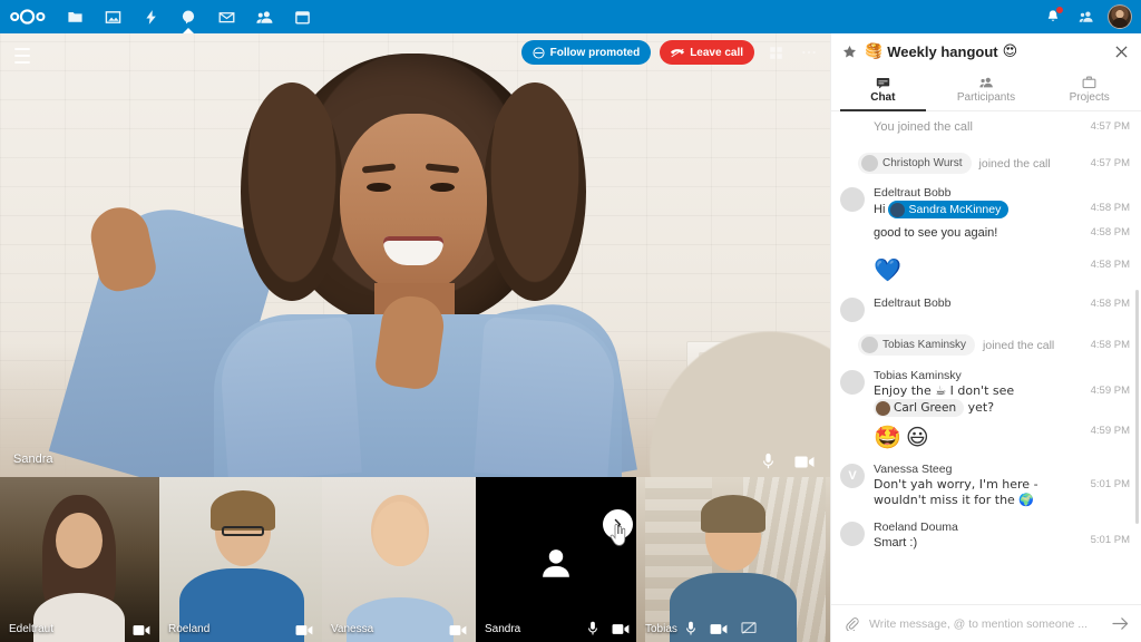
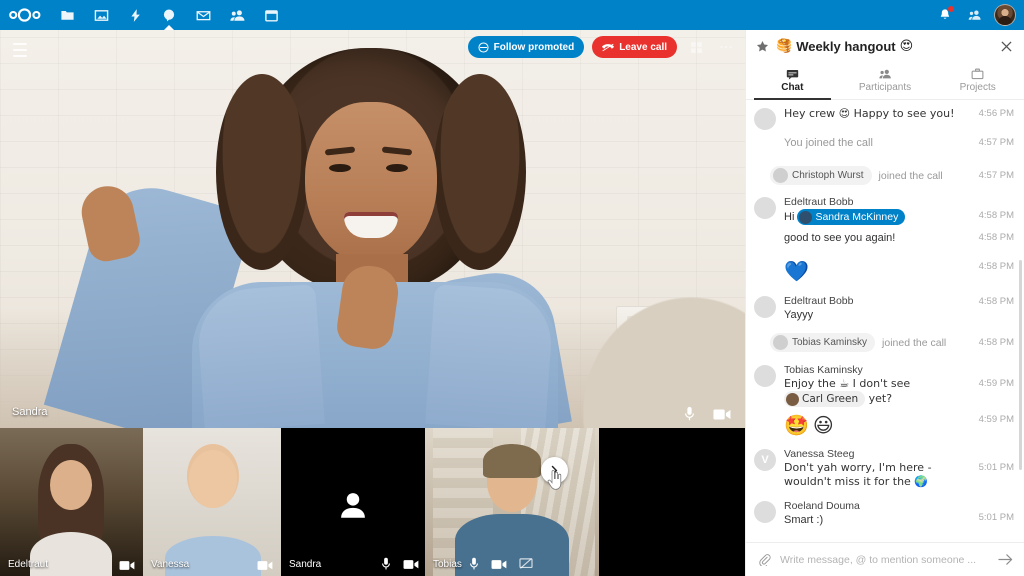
  Follow promoted
  Leave call
  Sandra
  Edeltraut
- Roeland
  Vanessa
  Sandra
  Tobias
  🥞
  Weekly hangout
  😍
  Chat
  Participants
  Projects
+ Hey crew 😍 Happy to see you!
+ 4:56 PM
  You joined the call
  4:57 PM
  Christoph Wurst
  joined the call
  4:57 PM
  Edeltraut Bobb
  Hi
  Sandra McKinney
  4:58 PM
  good to see you again!
  4:58 PM
  💙
  4:58 PM
  Edeltraut Bobb
+ Yayyy
  4:58 PM
  Tobias Kaminsky
  joined the call
  4:58 PM
  Tobias Kaminsky
  Enjoy the ☕ I don't see
  Carl Green
  yet?
  4:59 PM
  🤩😃
  4:59 PM
  V
  Vanessa Steeg
  Don't yah worry, I'm here - wouldn't miss it for the 🌍
  5:01 PM
  Roeland Douma
  Smart :)
  5:01 PM
  Write message, @ to mention someone ...
